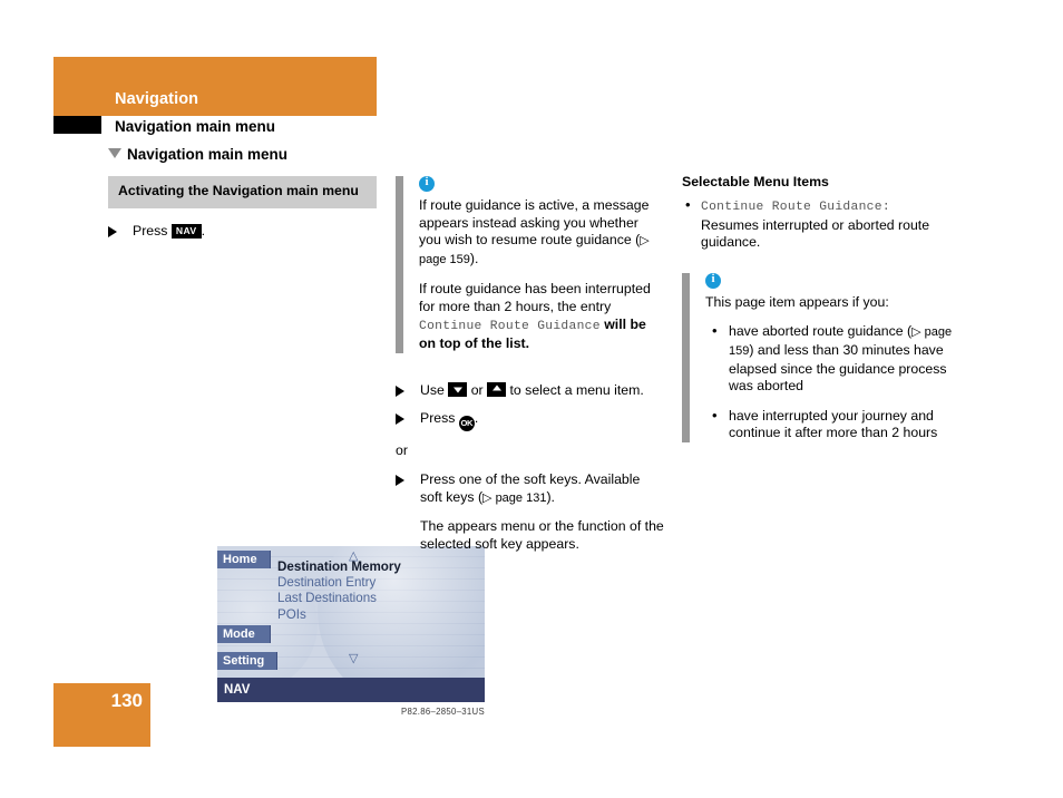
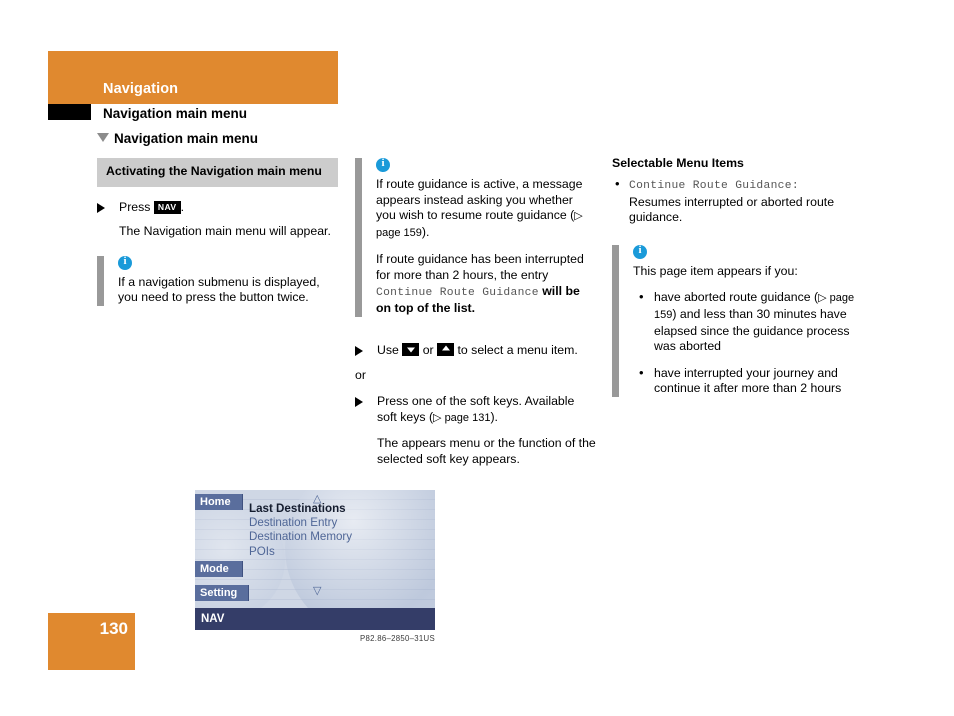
  Navigation
  Navigation main menu
  Navigation main menu
  Activating the Navigation main menu
  Press NAV .
+ The Navigation main menu will appear.
+ If a navigation submenu is displayed, you need to press the button twice.
  Home
  Mode
  Setting
  △
  ▽
- Destination Memory
+ Last Destinations
  Destination Entry
- Last Destinations
+ Destination Memory
  POIs
  NAV
  P82.86–2850–31US
  If route guidance is active, a message appears instead asking you whether you wish to resume route guidance (▷ page 159).
  If route guidance has been interrupted for more than 2 hours, the entry Continue Route Guidance will be on top of the list.
  Use or to select a menu item.
- Press OK.
  or
  Press one of the soft keys. Available soft keys (▷ page 131).
  The appears menu or the function of the selected soft key appears.
  Selectable Menu Items
  Continue Route Guidance:
  Resumes interrupted or aborted route guidance.
  This page item appears if you:
  have aborted route guidance (▷ page 159) and less than 30 minutes have elapsed since the guidance process was aborted
  have interrupted your journey and continue it after more than 2 hours
  130
